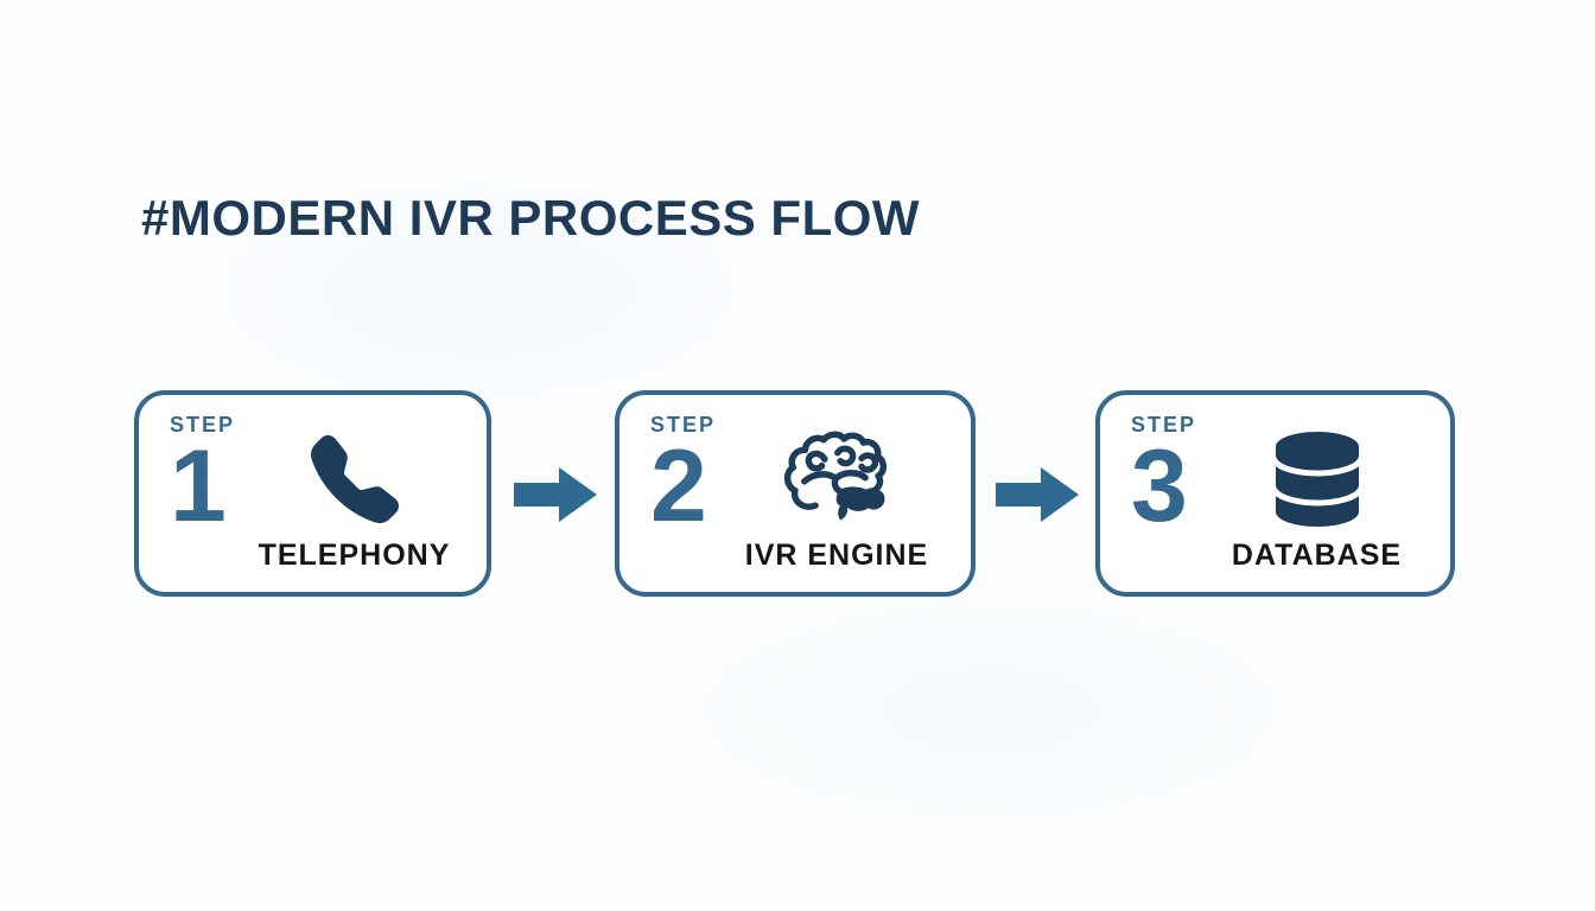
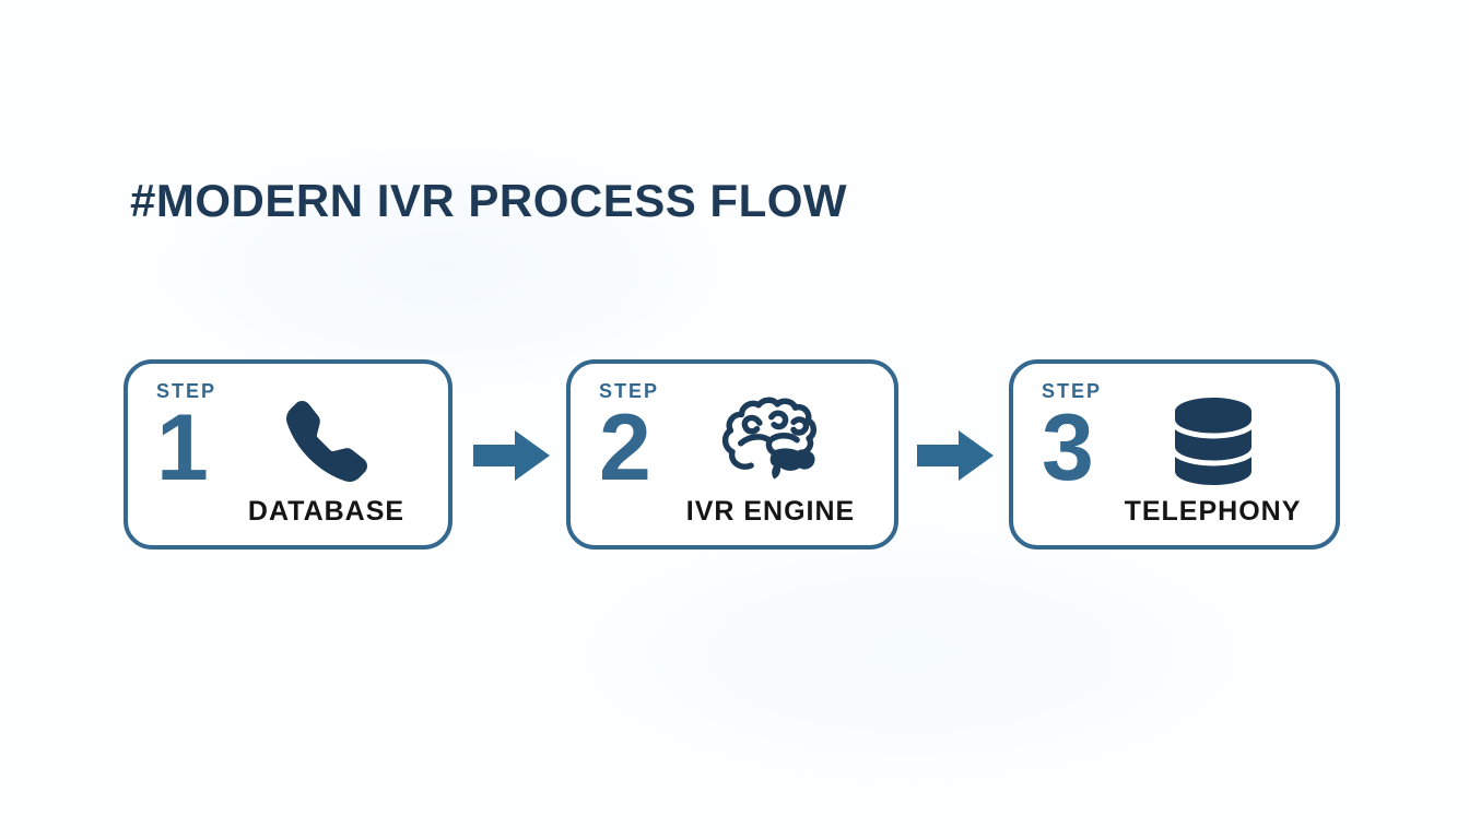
  #MODERN IVR PROCESS FLOW
  STEP
  1
- TELEPHONY
+ DATABASE
  STEP
  2
  IVR ENGINE
  STEP
  3
- DATABASE
+ TELEPHONY
